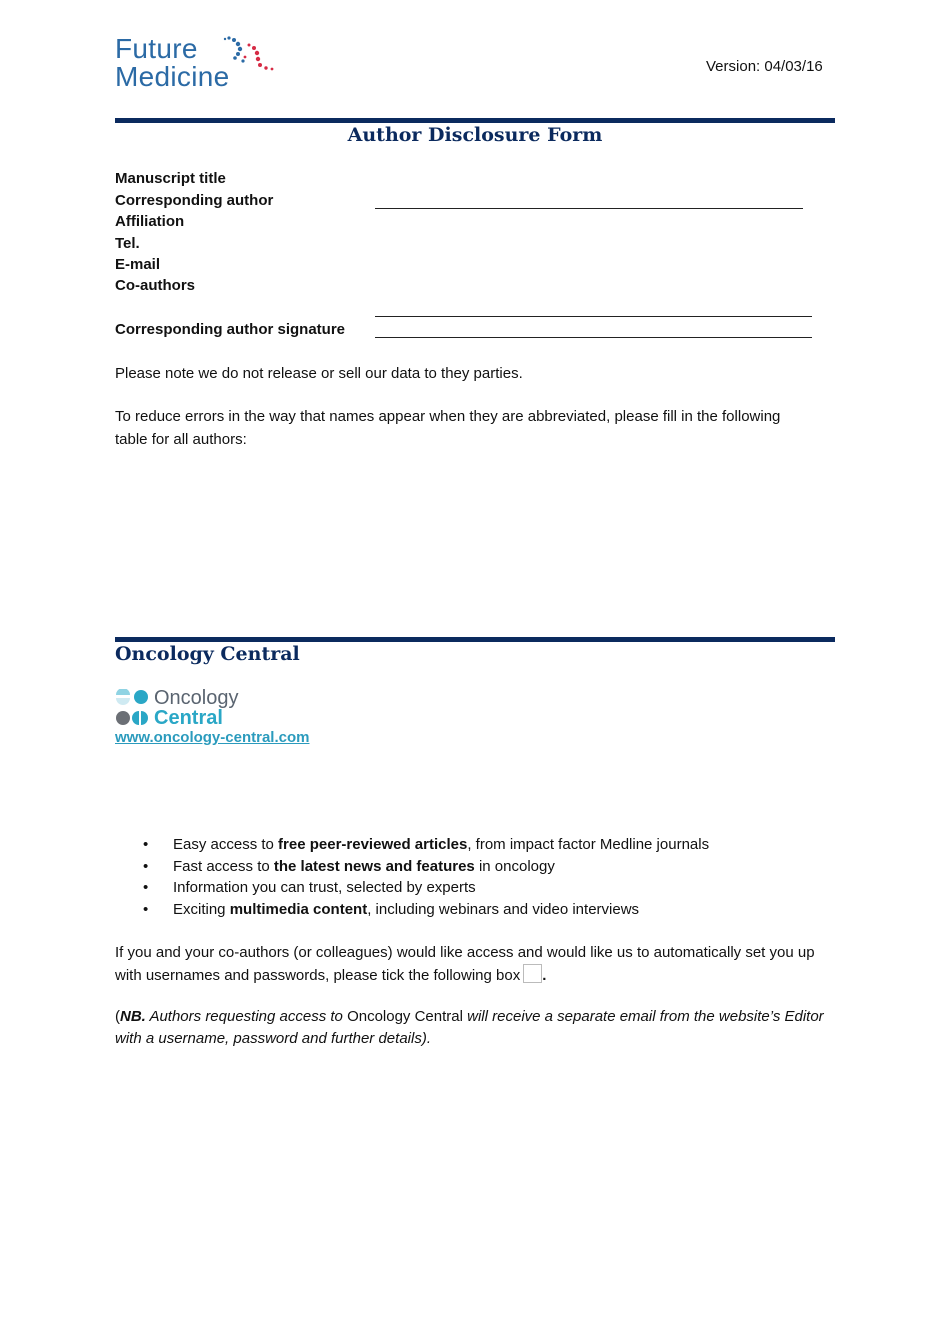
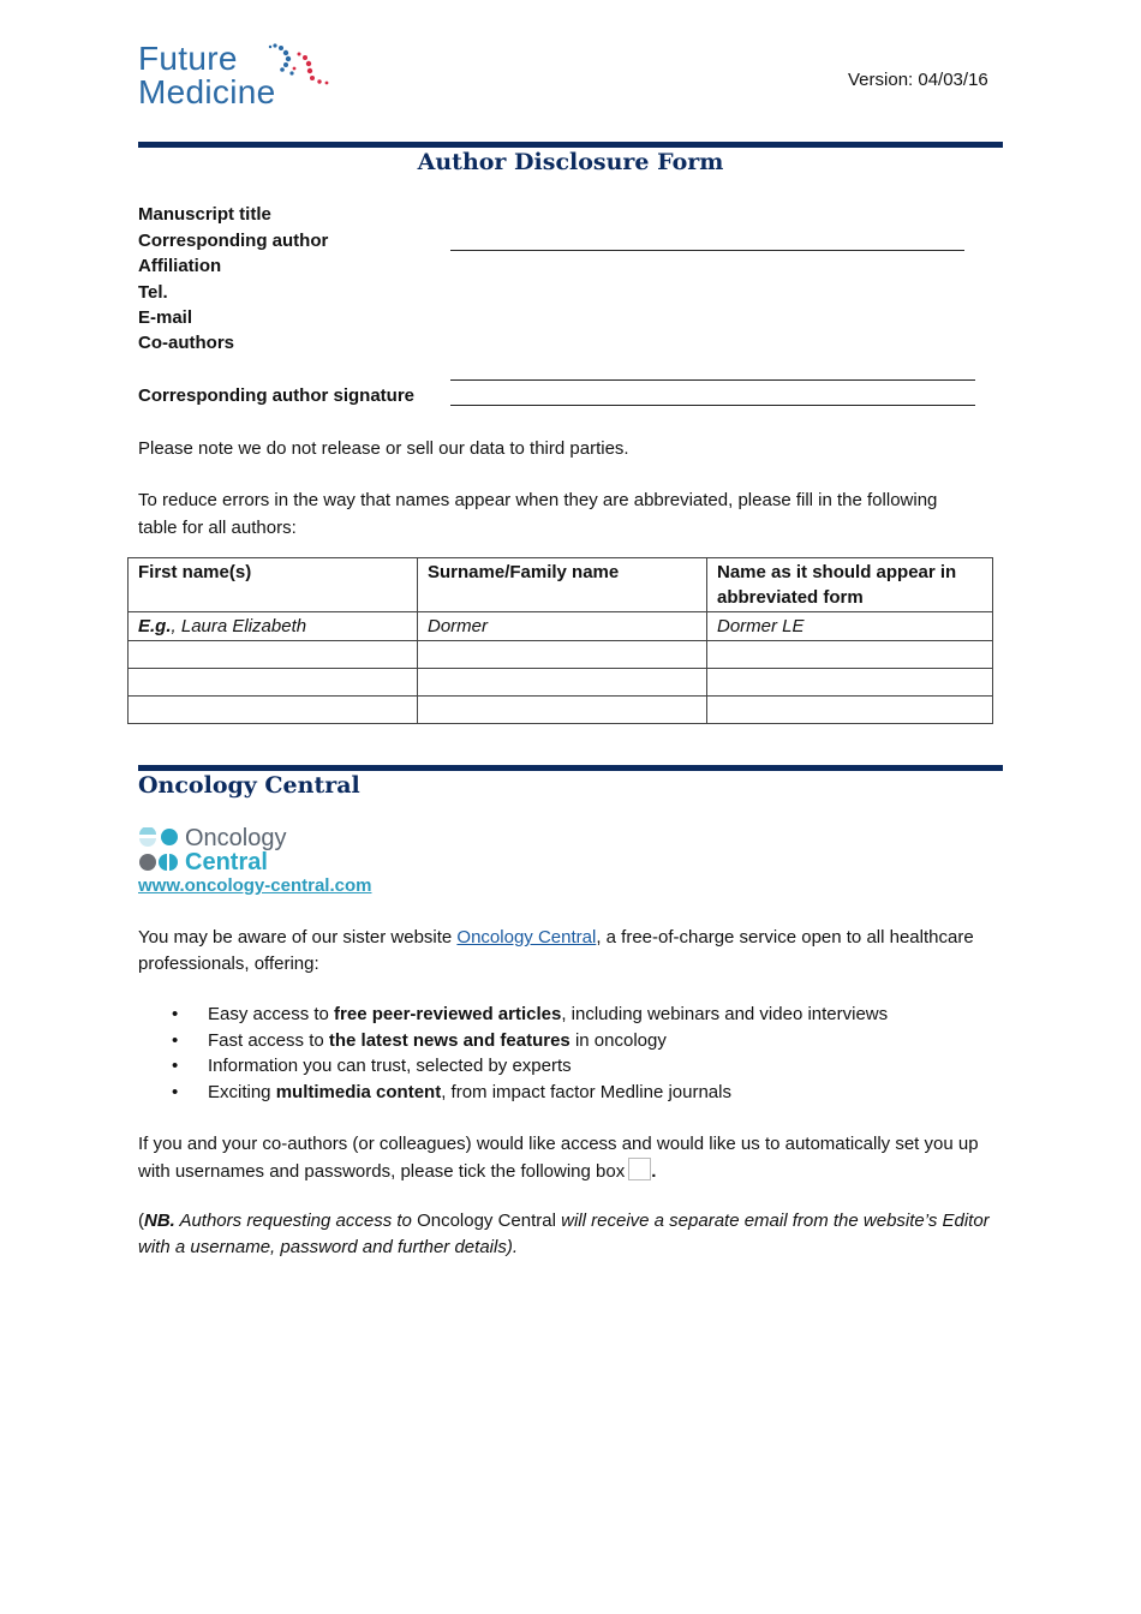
  Future
  Medicine
  Version: 04/03/16
  Author Disclosure Form
  Manuscript title
  Corresponding author
  Affiliation
  Tel.
  E-mail
  Co-authors
  Corresponding author signature
- Please note we do not release or sell our data to they parties.
+ Please note we do not release or sell our data to third parties.
  To reduce errors in the way that names appear when they are abbreviated, please fill in the following table for all authors:
+ First name(s)	Surname/Family name	Name as it should appear in abbreviated form
+ E.g., Laura Elizabeth	Dormer	Dormer LE
  Oncology Central
  Oncology
  Central
  www.oncology-central.com
+ You may be aware of our sister website Oncology Central, a free-of-charge service open to all healthcare professionals, offering:
  •
- Easy access to free peer-reviewed articles, from impact factor Medline journals
+ Easy access to free peer-reviewed articles, including webinars and video interviews
  •
  Fast access to the latest news and features in oncology
  •
  Information you can trust, selected by experts
  •
- Exciting multimedia content, including webinars and video interviews
+ Exciting multimedia content, from impact factor Medline journals
  If you and your co-authors (or colleagues) would like access and would like us to automatically set you up with usernames and passwords, please tick the following box .
  (NB. Authors requesting access to Oncology Central will receive a separate email from the website’s Editor with a username, password and further details).
